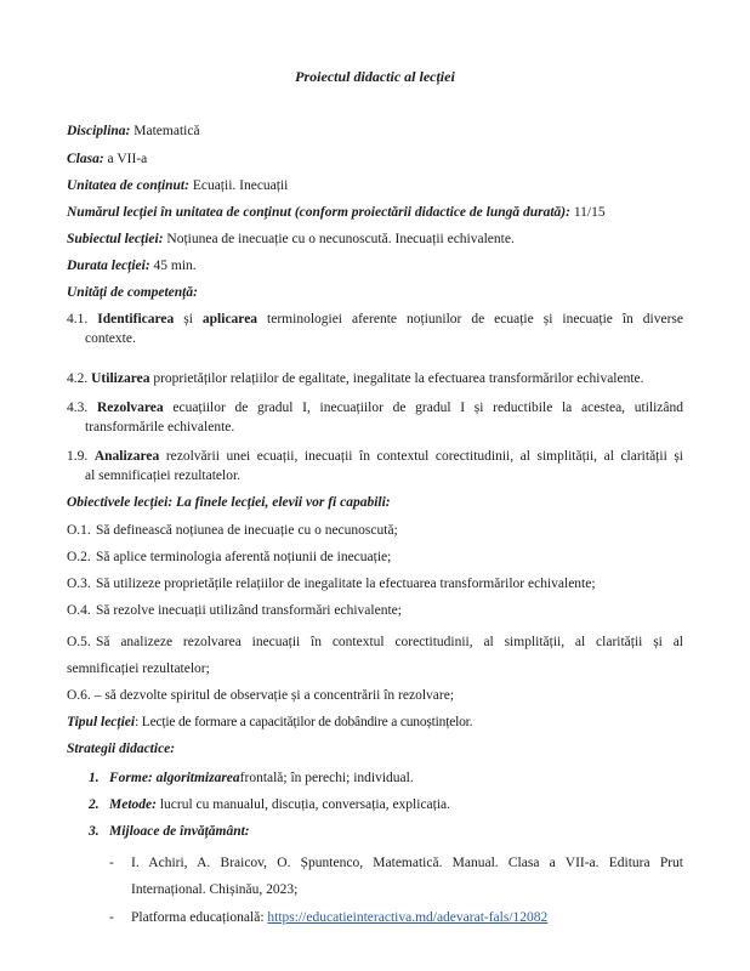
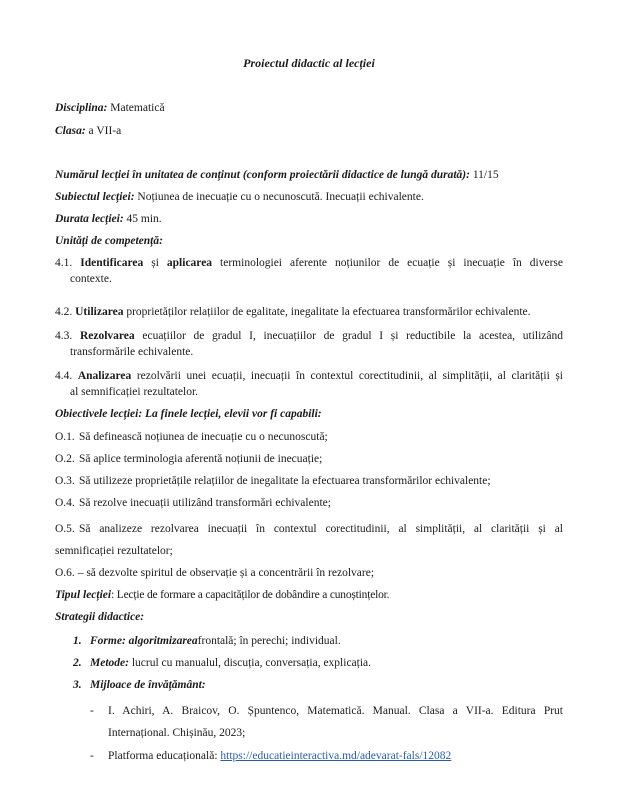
  Proiectul didactic al lecției
  Disciplina: Matematică
  Clasa: a VII-a
- Unitatea de conținut: Ecuații. Inecuații
  Numărul lecției în unitatea de conținut (conform proiectării didactice de lungă durată): 11/15
  Subiectul lecției: Noțiunea de inecuație cu o necunoscută. Inecuații echivalente.
  Durata lecției: 45 min.
  Unități de competență:
  4.1. Identificarea și aplicarea terminologiei aferente noțiunilor de ecuație și inecuație în diverse
  contexte.
  4.2. Utilizarea proprietăților relațiilor de egalitate, inegalitate la efectuarea transformărilor echivalente.
  4.3. Rezolvarea ecuațiilor de gradul I, inecuațiilor de gradul I și reductibile la acestea, utilizând
  transformările echivalente.
- 1.9. Analizarea rezolvării unei ecuații, inecuații în contextul corectitudinii, al simplității, al clarității și
+ 4.4. Analizarea rezolvării unei ecuații, inecuații în contextul corectitudinii, al simplității, al clarității și
  al semnificației rezultatelor.
  Obiectivele lecției: La finele lecției, elevii vor fi capabili:
  O.1. Să definească noțiunea de inecuație cu o necunoscută;
  O.2. Să aplice terminologia aferentă noțiunii de inecuație;
  O.3. Să utilizeze proprietățile relațiilor de inegalitate la efectuarea transformărilor echivalente;
  O.4. Să rezolve inecuații utilizând transformări echivalente;
  O.5. Să analizeze rezolvarea inecuații în contextul corectitudinii, al simplității, al clarității și al
  semnificației rezultatelor;
  O.6. – să dezvolte spiritul de observație și a concentrării în rezolvare;
  Tipul lecției: Lecție de formare a capacităților de dobândire a cunoștințelor.
  Strategii didactice:
  1. Forme: algoritmizareafrontală; în perechi; individual.
  2. Metode: lucrul cu manualul, discuția, conversația, explicația.
  3. Mijloace de învățământ:
  -
  I. Achiri, A. Braicov, O. Șpuntenco, Matematică. Manual. Clasa a VII-a. Editura Prut
  Internațional. Chișinău, 2023;
  -
  Platforma educațională: https://educatieinteractiva.md/adevarat-fals/12082
